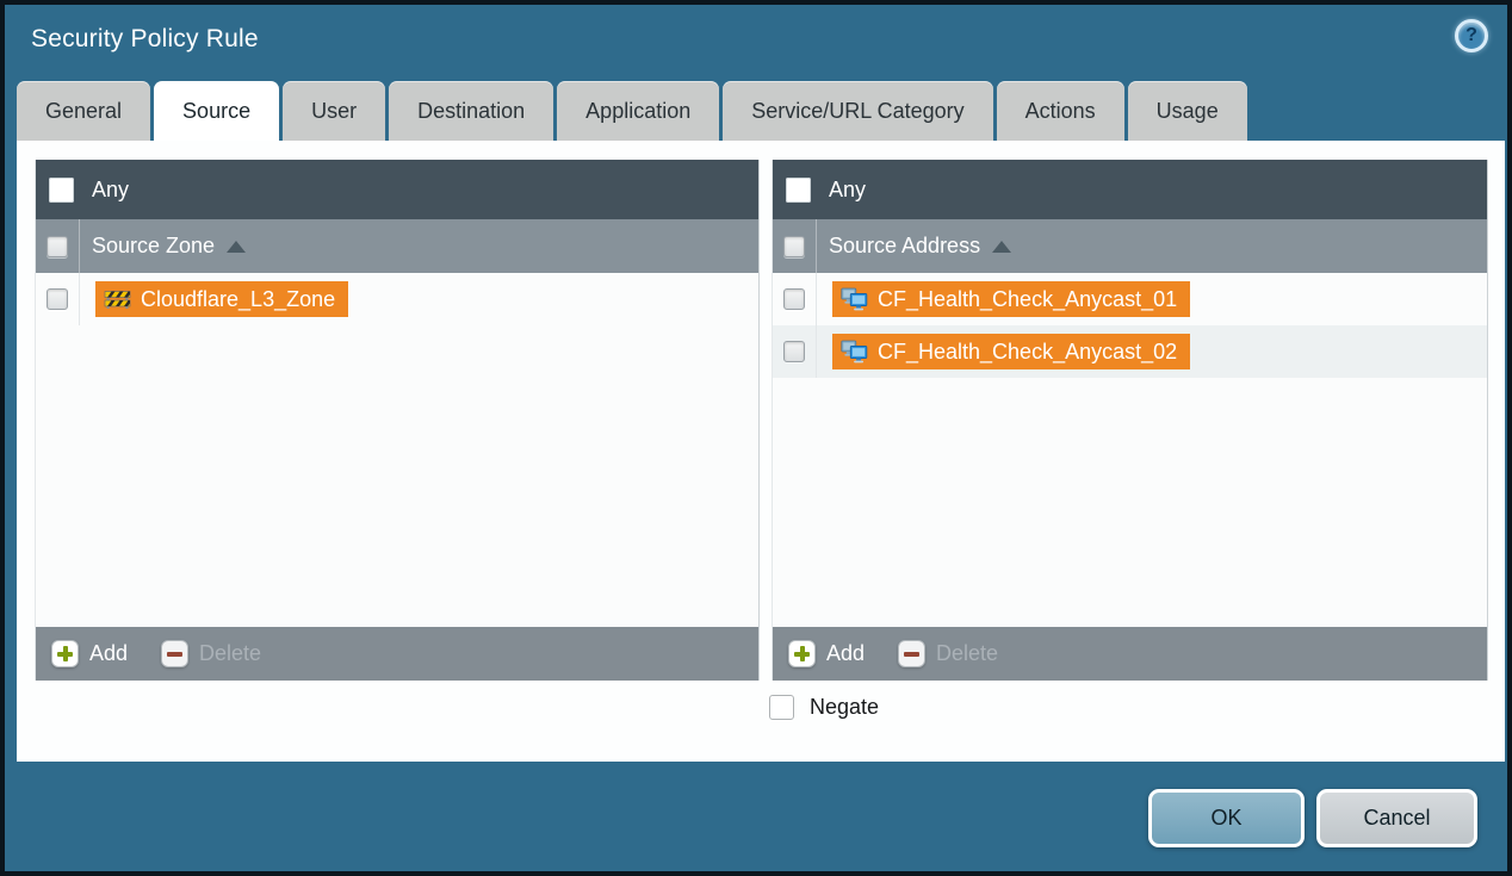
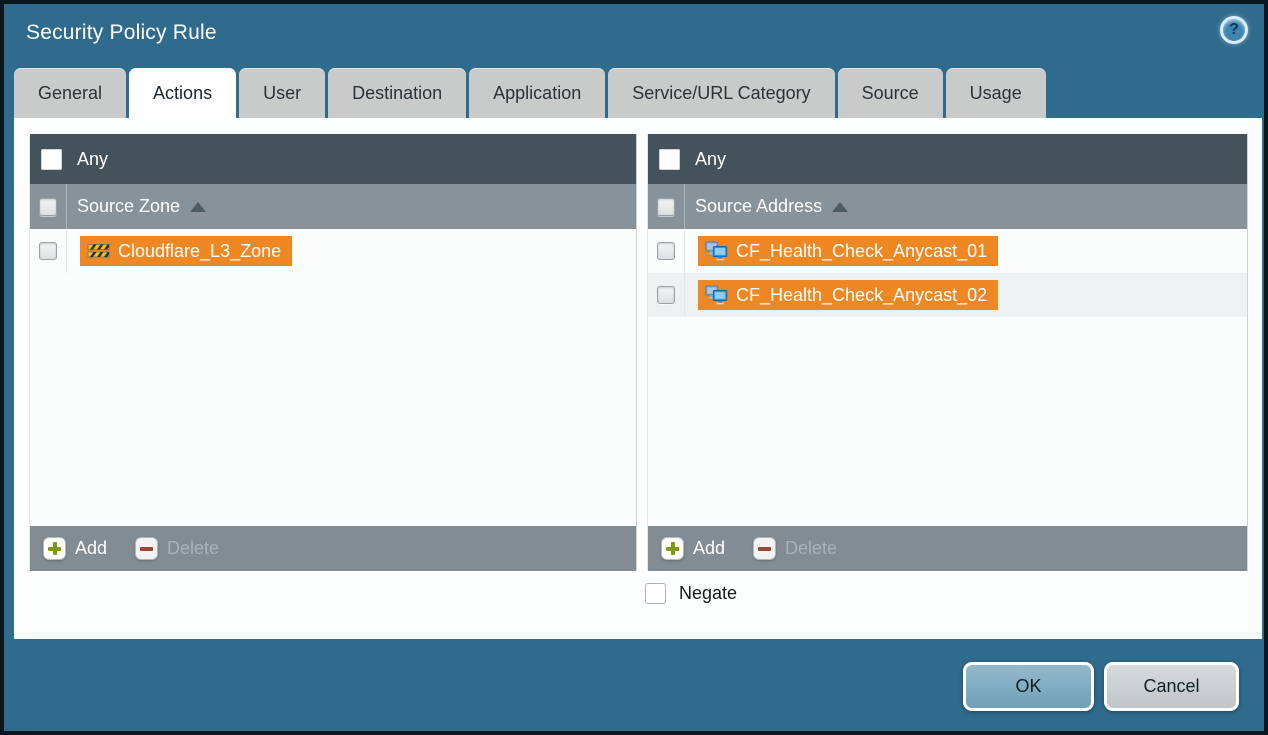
  Security Policy Rule
  ?
  General
- Source
+ Actions
  User
  Destination
  Application
  Service/URL Category
- Actions
+ Source
  Usage
  Any
  Source Zone
  Cloudflare_L3_Zone
  Add
  Delete
  Any
  Source Address
  CF_Health_Check_Anycast_01
  CF_Health_Check_Anycast_02
  Add
  Delete
  Negate
  OK
  Cancel
